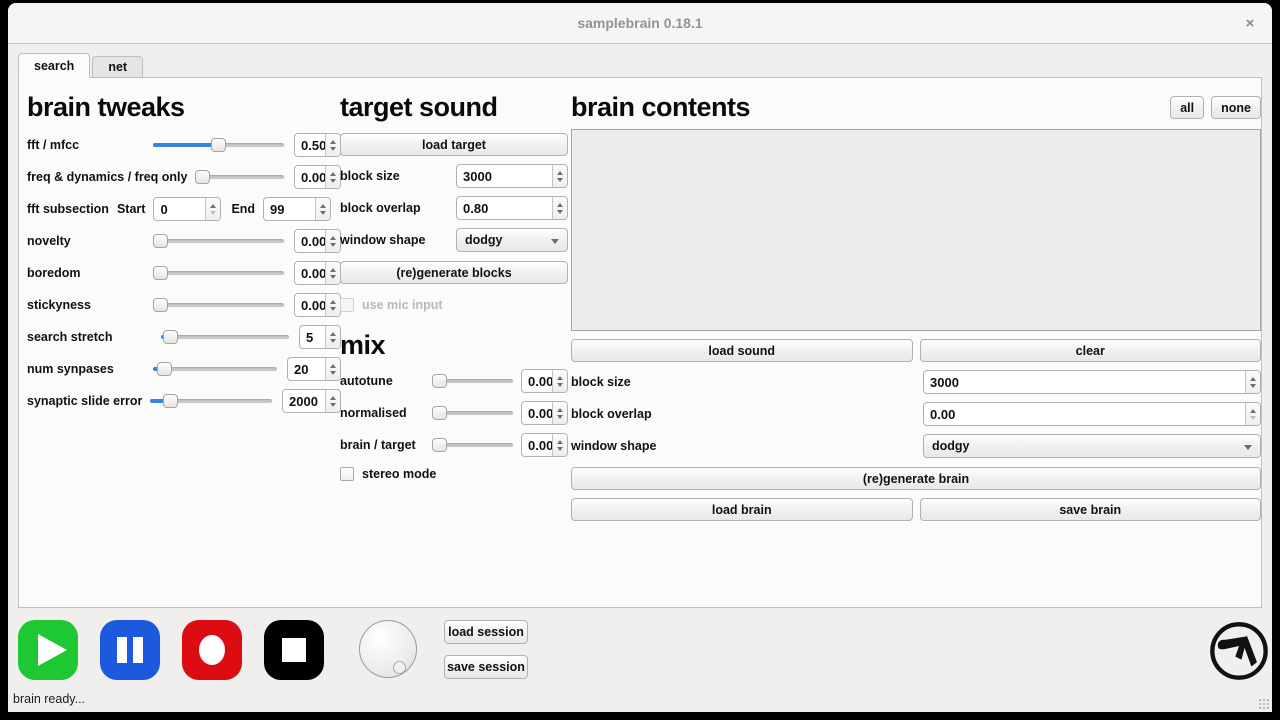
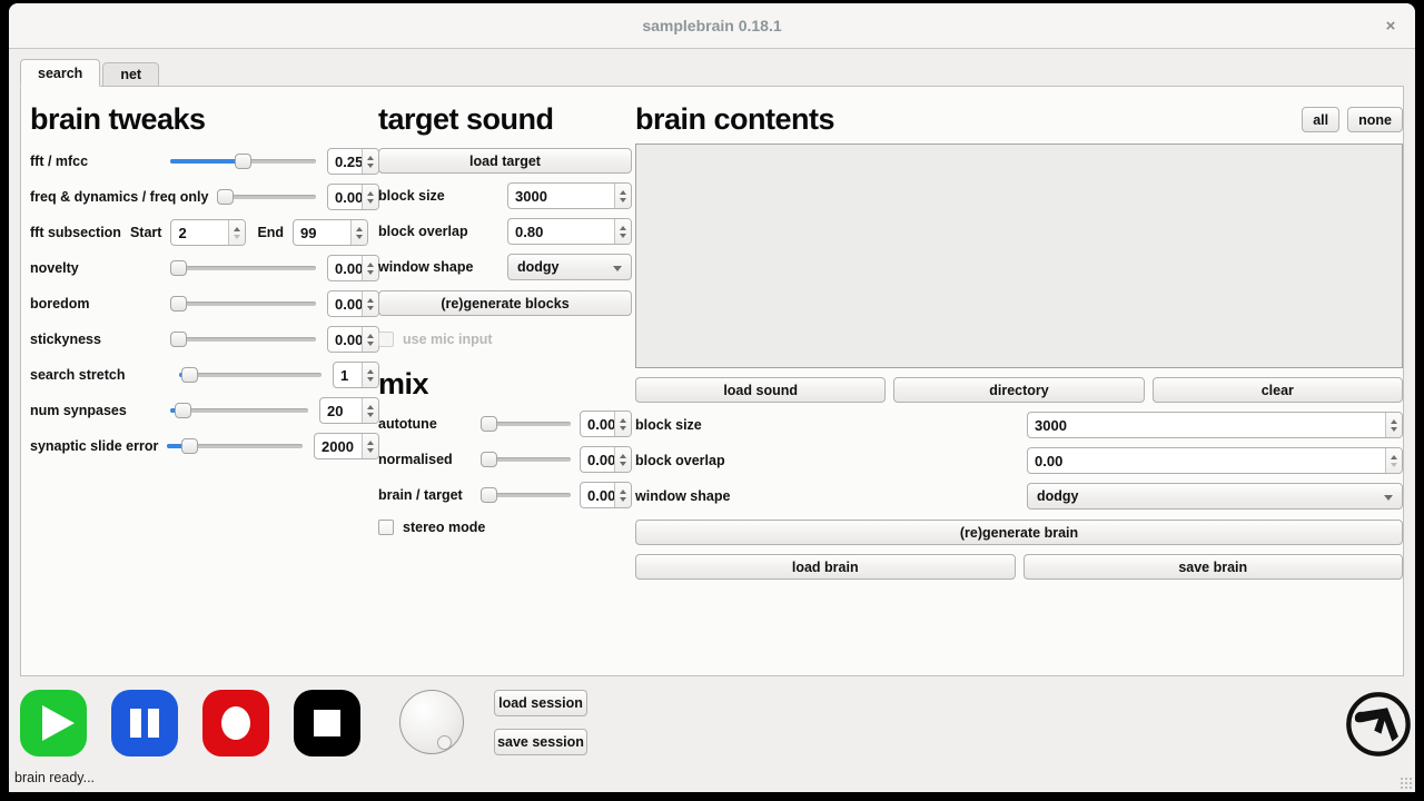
  samplebrain 0.18.1
  ×
  search
  net
  brain tweaks
  fft / mfcc
- 0.50
+ 0.25
  freq & dynamics / freq only
  0.00
  fft subsection
  Start
- 0
+ 2
  End
  99
  novelty
  0.00
  boredom
  0.00
  stickyness
  0.00
  search stretch
- 5
+ 1
  num synpases
  20
  synaptic slide error
  2000
  target sound
  load target
  block size
  3000
  block overlap
  0.80
  window shape
  dodgy
  (re)generate blocks
  use mic input
  mix
  autotune
  0.00
  normalised
  0.00
  brain / target
  0.00
  stereo mode
  brain contents
  all
  none
  load sound
+ directory
  clear
  block size
  3000
  block overlap
  0.00
  window shape
  dodgy
  (re)generate brain
  load brain
  save brain
  load session
  save session
  brain ready...
